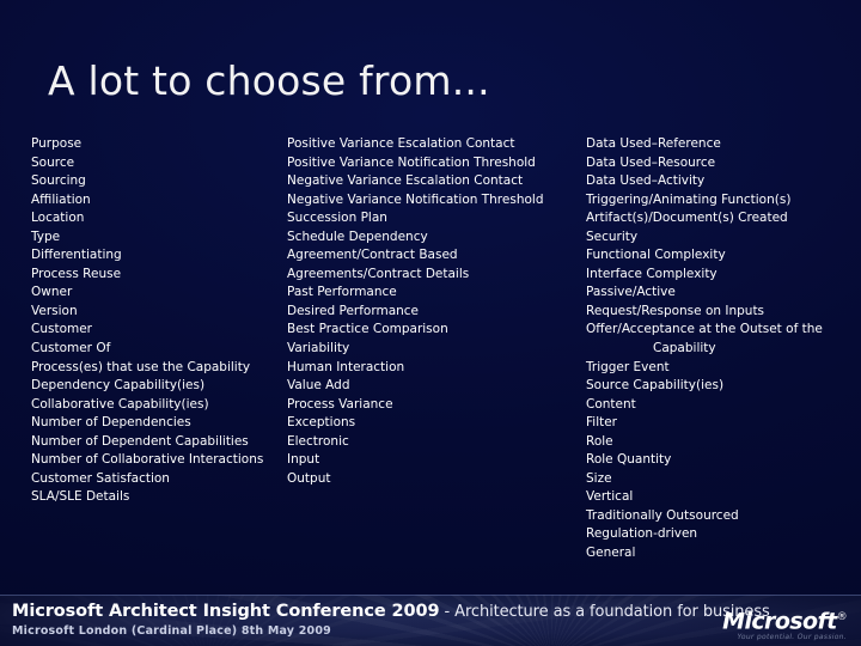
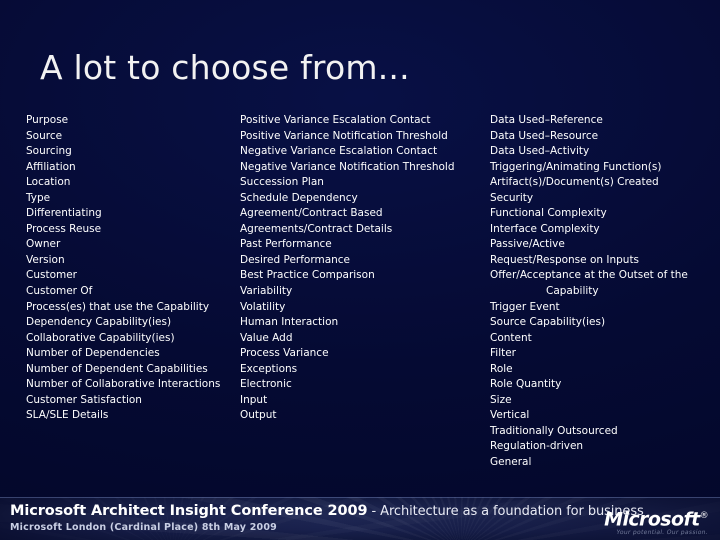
  A lot to choose from...
  Purpose
  Source
  Sourcing
  Affiliation
  Location
  Type
  Differentiating
  Process Reuse
  Owner
  Version
  Customer
  Customer Of
  Process(es) that use the Capability
  Dependency Capability(ies)
  Collaborative Capability(ies)
  Number of Dependencies
  Number of Dependent Capabilities
  Number of Collaborative Interactions
  Customer Satisfaction
  SLA/SLE Details
  Positive Variance Escalation Contact
  Positive Variance Notification Threshold
  Negative Variance Escalation Contact
  Negative Variance Notification Threshold
  Succession Plan
  Schedule Dependency
  Agreement/Contract Based
  Agreements/Contract Details
  Past Performance
  Desired Performance
  Best Practice Comparison
  Variability
+ Volatility
  Human Interaction
  Value Add
  Process Variance
  Exceptions
  Electronic
  Input
  Output
  Data Used–Reference
  Data Used–Resource
  Data Used–Activity
  Triggering/Animating Function(s)
  Artifact(s)/Document(s) Created
  Security
  Functional Complexity
  Interface Complexity
  Passive/Active
  Request/Response on Inputs
  Offer/Acceptance at the Outset of the
  Capability
  Trigger Event
  Source Capability(ies)
  Content
  Filter
  Role
  Role Quantity
  Size
  Vertical
  Traditionally Outsourced
  Regulation-driven
  General
  Microsoft Architect Insight Conference 2009 - Architecture as a foundation for business
  Microsoft London (Cardinal Place) 8th May 2009
  Microsoft®
